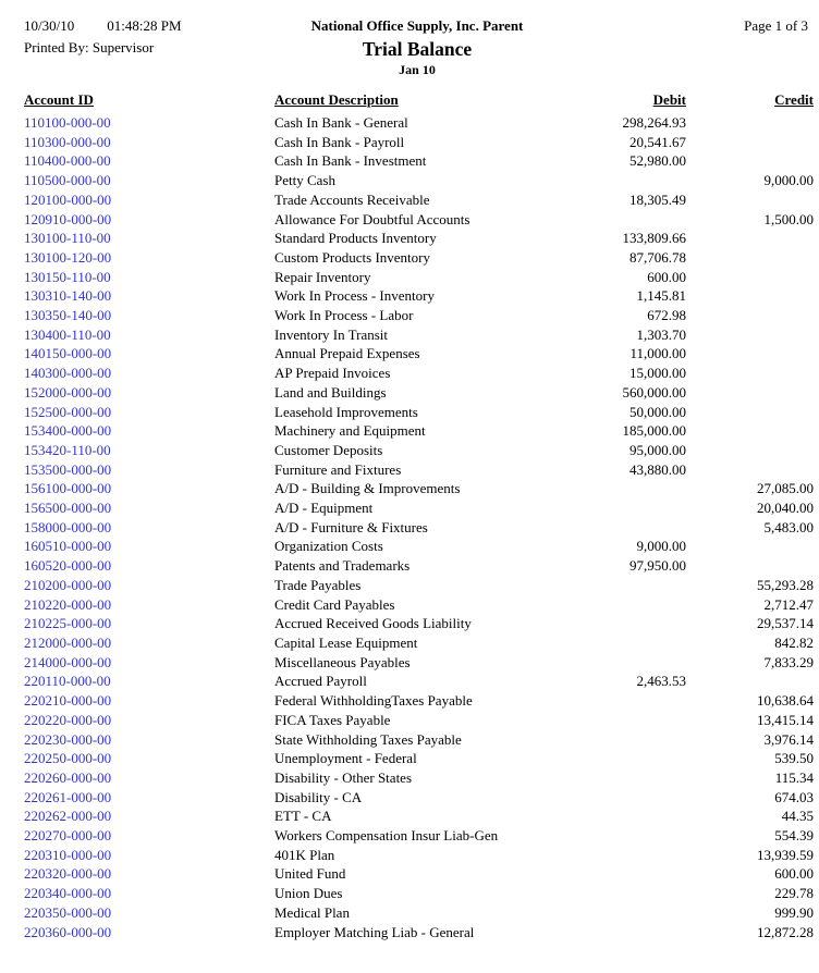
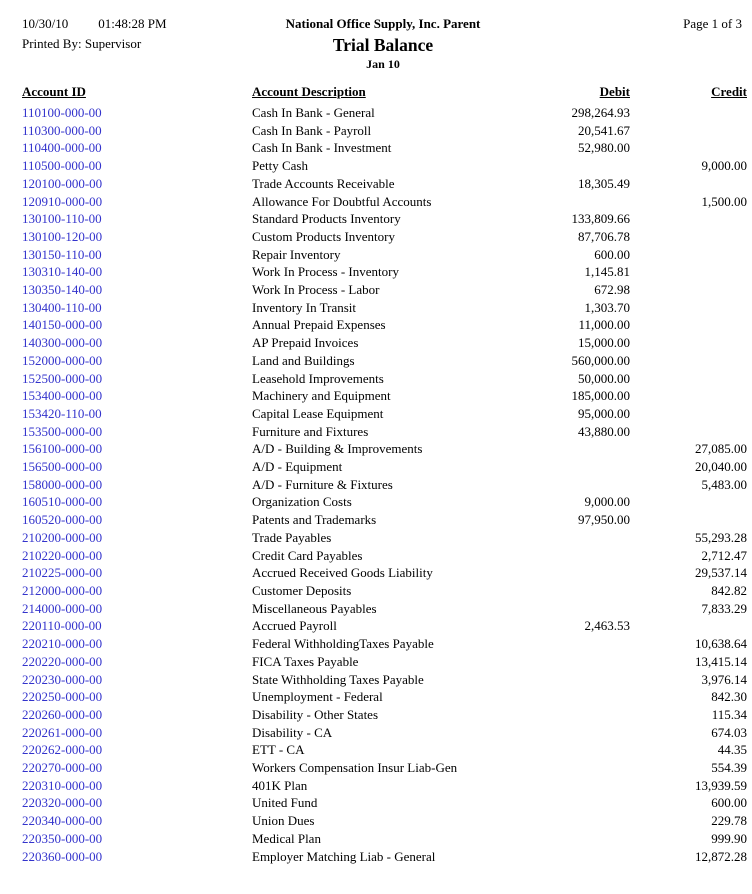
  10/30/10 01:48:28 PM
  Printed By: Supervisor
  National Office Supply, Inc. Parent
  Trial Balance
  Jan 10
  Page 1 of 3
  Account ID	Account Description	Debit	Credit
  110100-000-00	Cash In Bank - General	298,264.93
  110300-000-00	Cash In Bank - Payroll	20,541.67
  110400-000-00	Cash In Bank - Investment	52,980.00
  110500-000-00	Petty Cash		9,000.00
  120100-000-00	Trade Accounts Receivable	18,305.49
  120910-000-00	Allowance For Doubtful Accounts		1,500.00
  130100-110-00	Standard Products Inventory	133,809.66
  130100-120-00	Custom Products Inventory	87,706.78
  130150-110-00	Repair Inventory	600.00
  130310-140-00	Work In Process - Inventory	1,145.81
  130350-140-00	Work In Process - Labor	672.98
  130400-110-00	Inventory In Transit	1,303.70
  140150-000-00	Annual Prepaid Expenses	11,000.00
  140300-000-00	AP Prepaid Invoices	15,000.00
  152000-000-00	Land and Buildings	560,000.00
  152500-000-00	Leasehold Improvements	50,000.00
  153400-000-00	Machinery and Equipment	185,000.00
- 153420-110-00	Customer Deposits	95,000.00
+ 153420-110-00	Capital Lease Equipment	95,000.00
  153500-000-00	Furniture and Fixtures	43,880.00
  156100-000-00	A/D - Building & Improvements		27,085.00
  156500-000-00	A/D - Equipment		20,040.00
  158000-000-00	A/D - Furniture & Fixtures		5,483.00
  160510-000-00	Organization Costs	9,000.00
  160520-000-00	Patents and Trademarks	97,950.00
  210200-000-00	Trade Payables		55,293.28
  210220-000-00	Credit Card Payables		2,712.47
  210225-000-00	Accrued Received Goods Liability		29,537.14
- 212000-000-00	Capital Lease Equipment		842.82
+ 212000-000-00	Customer Deposits		842.82
  214000-000-00	Miscellaneous Payables		7,833.29
  220110-000-00	Accrued Payroll	2,463.53
  220210-000-00	Federal WithholdingTaxes Payable		10,638.64
  220220-000-00	FICA Taxes Payable		13,415.14
  220230-000-00	State Withholding Taxes Payable		3,976.14
- 220250-000-00	Unemployment - Federal		539.50
+ 220250-000-00	Unemployment - Federal		842.30
  220260-000-00	Disability - Other States		115.34
  220261-000-00	Disability - CA		674.03
  220262-000-00	ETT - CA		44.35
  220270-000-00	Workers Compensation Insur Liab-Gen		554.39
  220310-000-00	401K Plan		13,939.59
  220320-000-00	United Fund		600.00
  220340-000-00	Union Dues		229.78
  220350-000-00	Medical Plan		999.90
  220360-000-00	Employer Matching Liab - General		12,872.28
